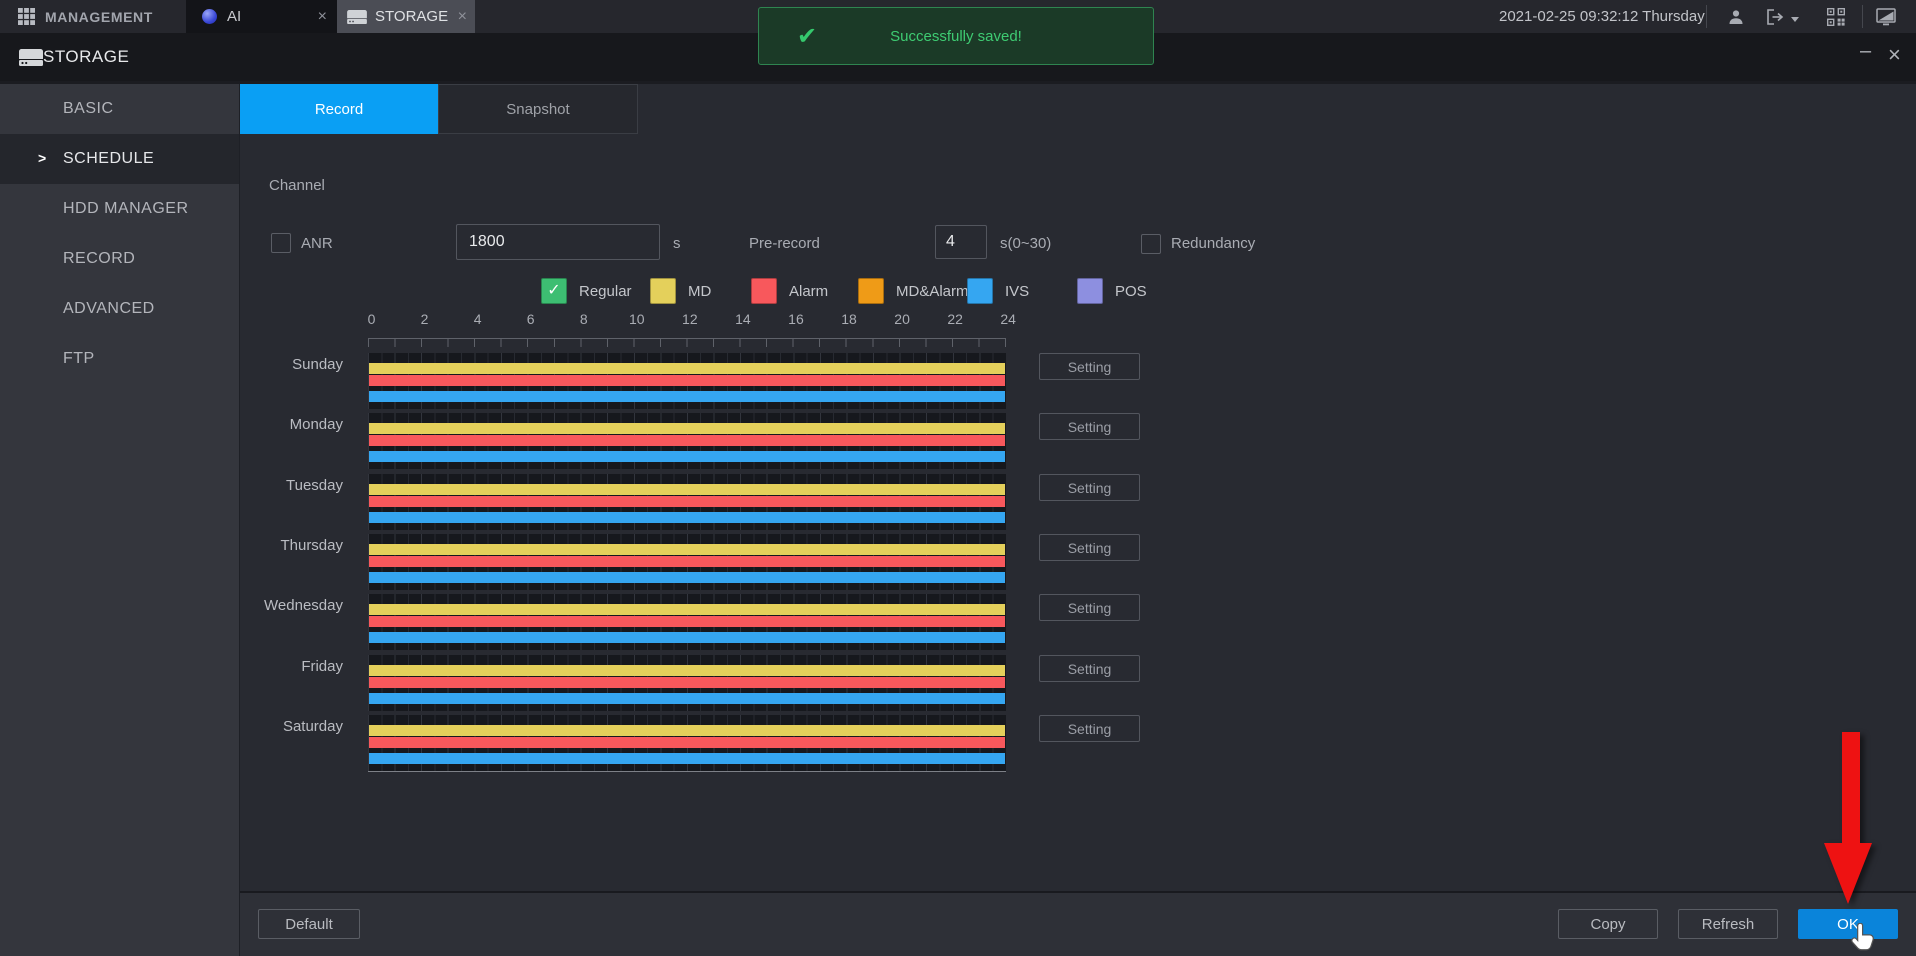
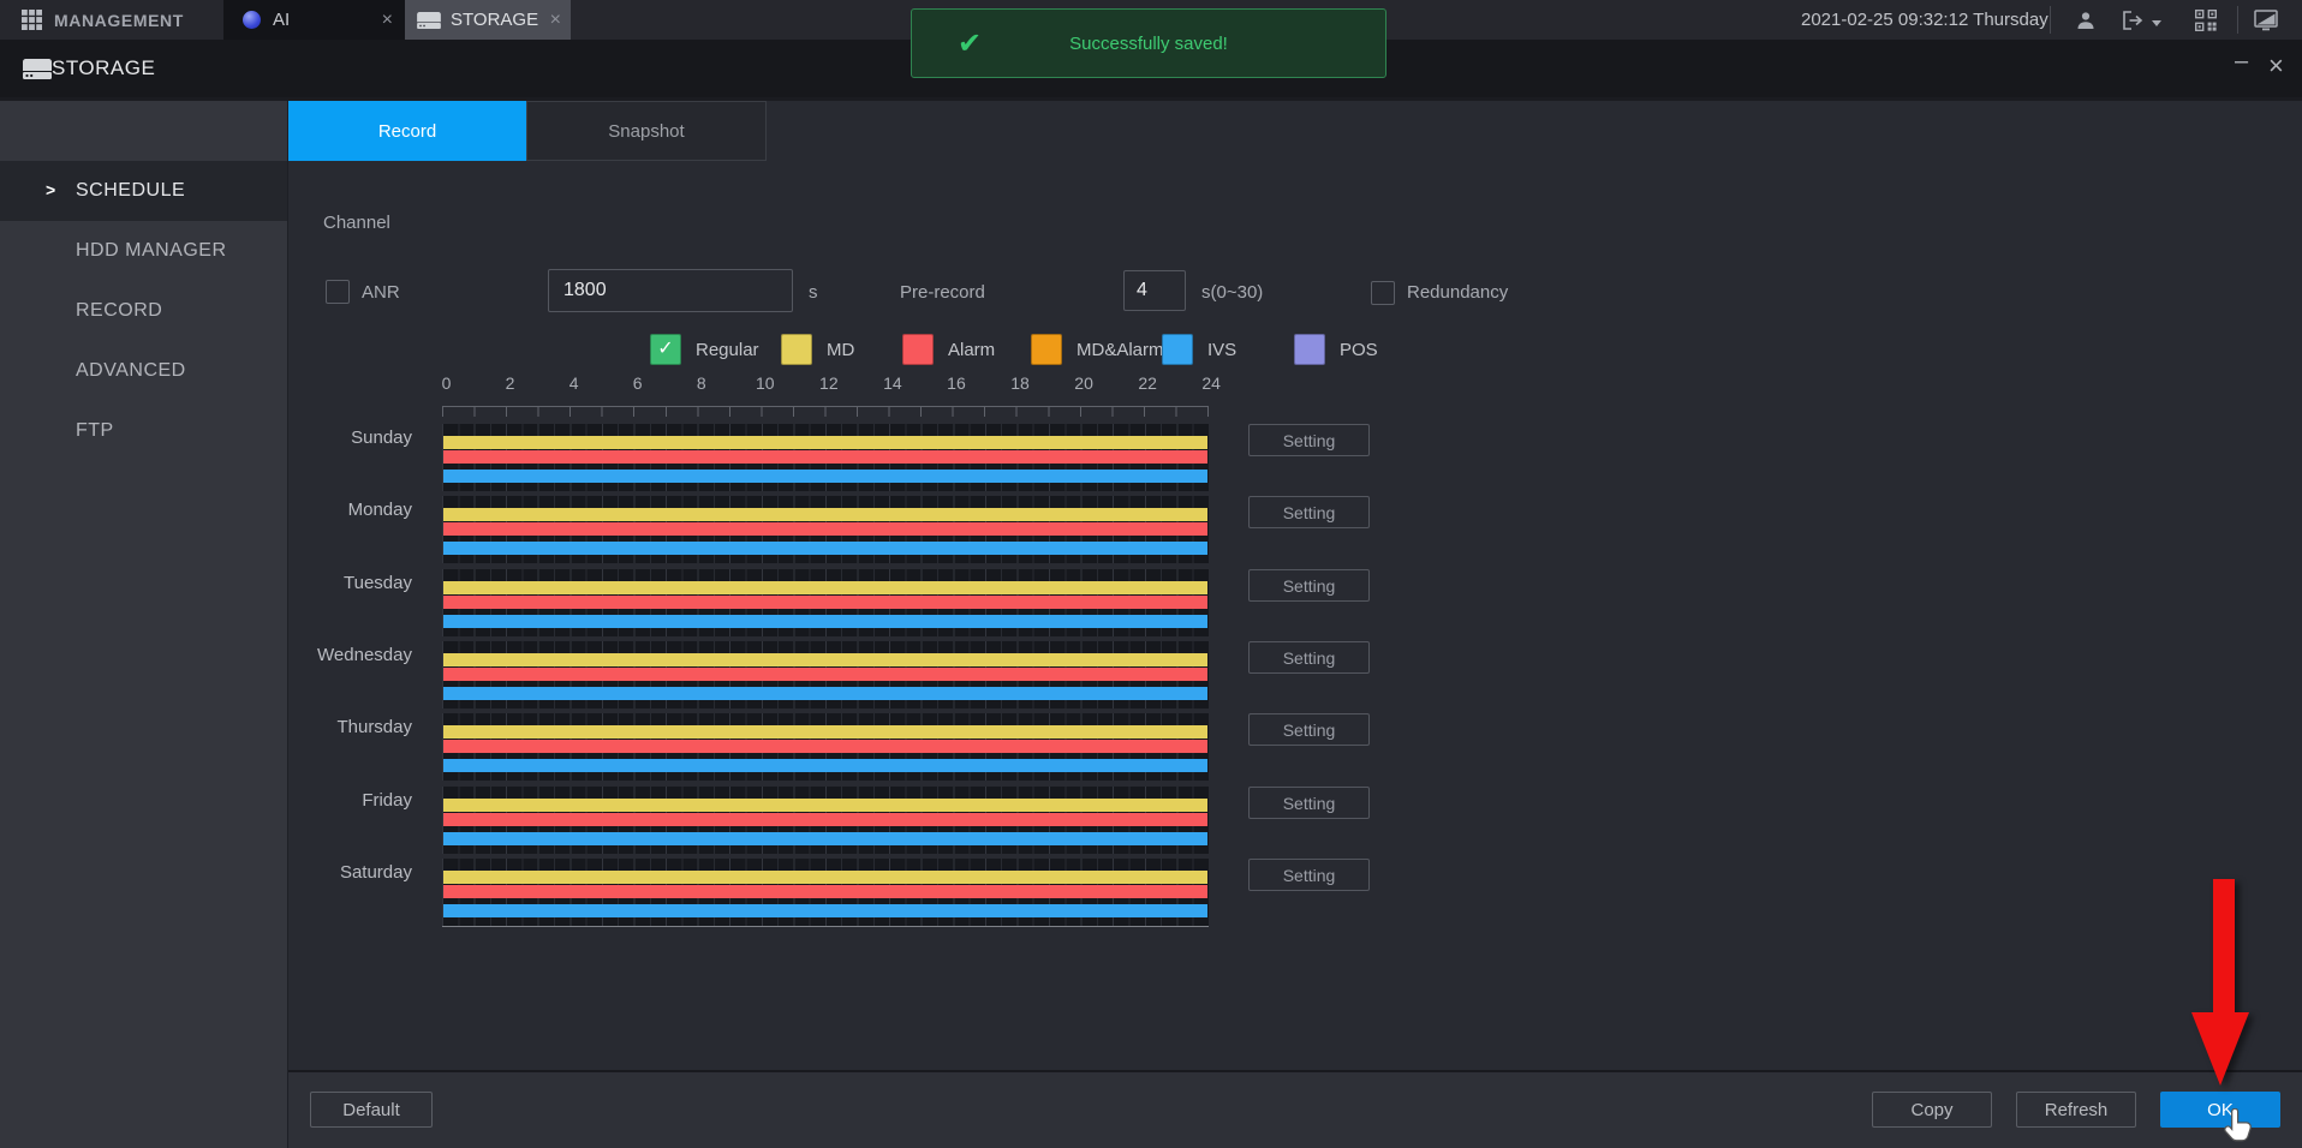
  MANAGEMENT
  AI
  ×
  STORAGE
  ×
  2021-02-25 09:32:12 Thursday
  STORAGE
  –
  ×
  ✔
  Successfully saved!
- BASIC
  >
  SCHEDULE
  HDD MANAGER
  RECORD
  ADVANCED
  FTP
  Record
  Snapshot
  Channel
  ANR
  1800
  s
  Pre-record
  4
  s(0~30)
  Redundancy
  ✓
  Regular
  MD
  Alarm
  MD&Alarm
  IVS
  POS
  0
  2
  4
  6
  8
  10
  12
  14
  16
  18
  20
  22
  24
  Sunday
  Setting
  Monday
  Setting
  Tuesday
  Setting
- Thursday
+ Wednesday
  Setting
- Wednesday
+ Thursday
  Setting
  Friday
  Setting
  Saturday
  Setting
  Default
  Copy
  Refresh
  OK
